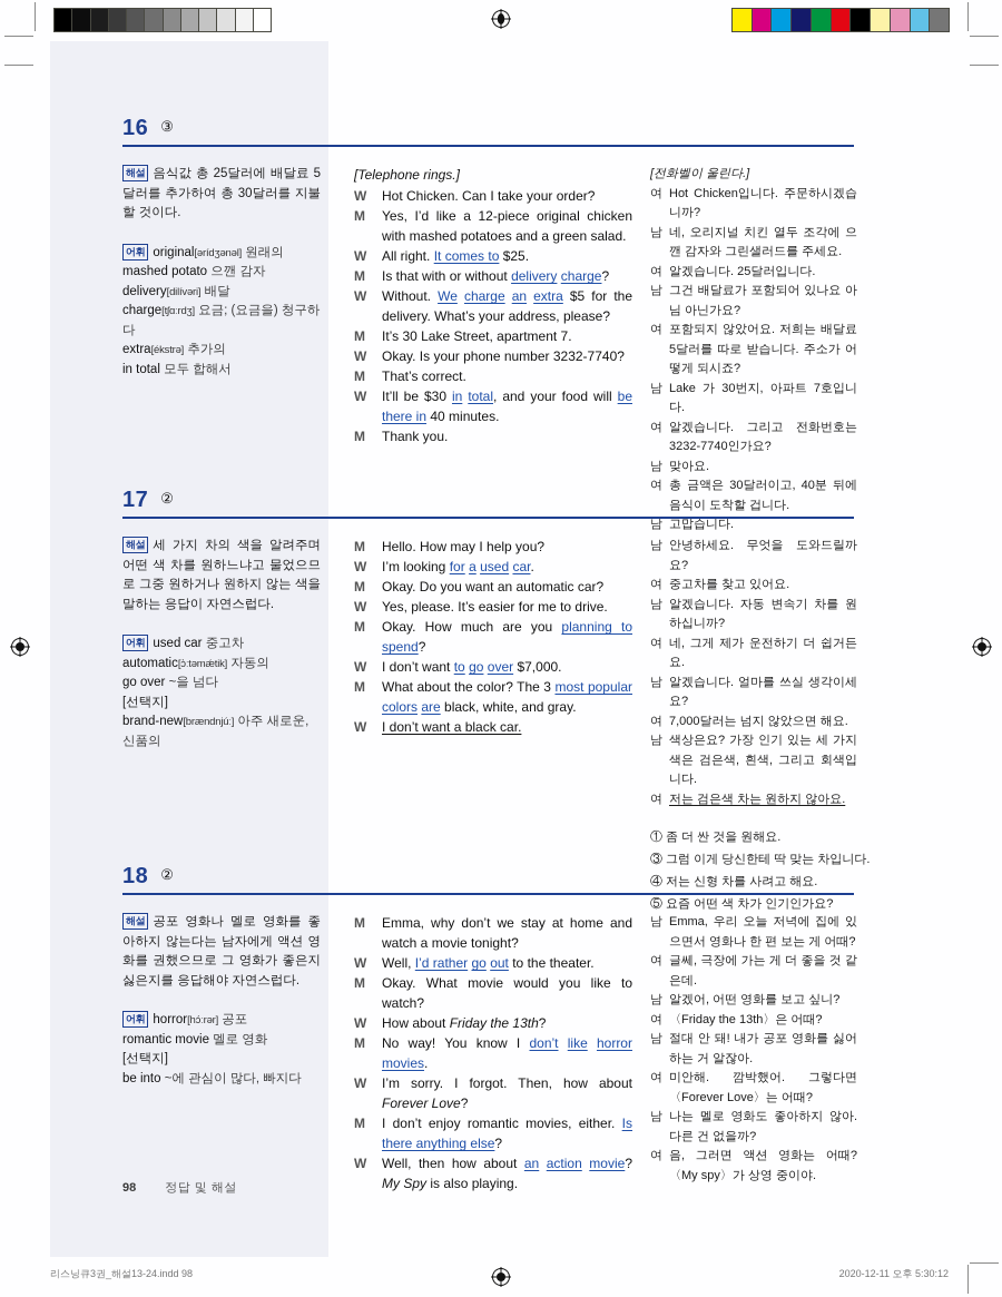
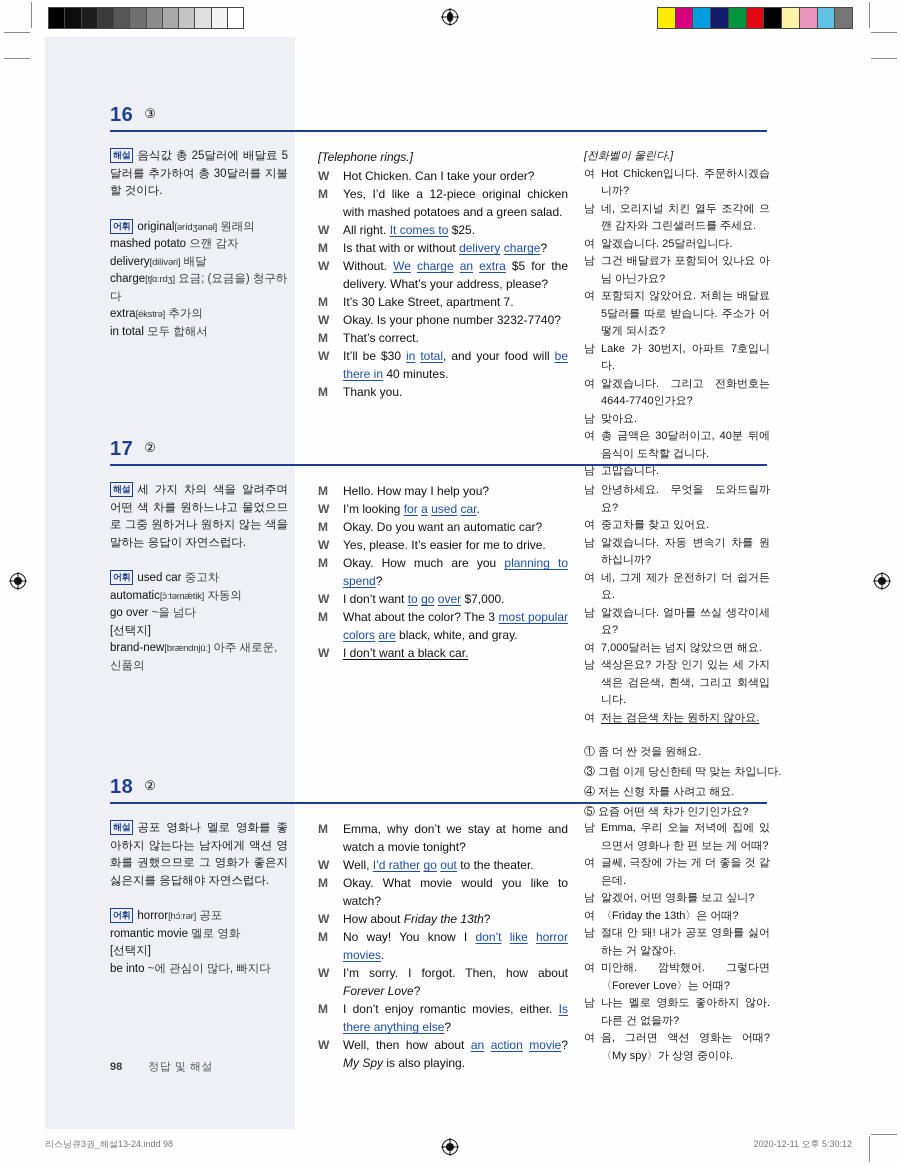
  16 ③
  해설 음식값 총 25달러에 배달료 5달러를 추가하여 총 30달러를 지불할 것이다.
  어휘 original[ərídʒənəl] 원래의
  mashed potato 으깬 감자
  delivery[dilívəri] 배달
  charge[tʃɑːrdʒ] 요금; (요금을) 청구하다
  extra[ékstrə] 추가의
  in total 모두 합해서
  [Telephone rings.]
  W
  Hot Chicken. Can I take your order?
  M
  Yes, I’d like a 12-piece original chicken with mashed potatoes and a green salad.
  W
  All right. It comes to $25.
  M
  Is that with or without delivery charge?
  W
  Without. We charge an extra $5 for the delivery. What’s your address, please?
  M
  It’s 30 Lake Street, apartment 7.
  W
  Okay. Is your phone number 3232-7740?
  M
  That’s correct.
  W
  It’ll be $30 in total, and your food will be there in 40 minutes.
  M
  Thank you.
  [전화벨이 울린다.]
  여
  Hot Chicken입니다. 주문하시겠습니까?
  남
  네, 오리지널 치킨 열두 조각에 으깬 감자와 그린샐러드를 주세요.
  여
  알겠습니다. 25달러입니다.
  남
  그건 배달료가 포함되어 있나요 아님 아닌가요?
  여
  포함되지 않았어요. 저희는 배달료 5달러를 따로 받습니다. 주소가 어떻게 되시죠?
  남
  Lake 가 30번지, 아파트 7호입니다.
  여
- 알겠습니다. 그리고 전화번호는 3232-7740인가요?
+ 알겠습니다. 그리고 전화번호는 4644-7740인가요?
  남
  맞아요.
  여
  총 금액은 30달러이고, 40분 뒤에 음식이 도착할 겁니다.
  남
  고맙습니다.
  17 ②
  해설 세 가지 차의 색을 알려주며 어떤 색 차를 원하느냐고 물었으므로 그중 원하거나 원하지 않는 색을 말하는 응답이 자연스럽다.
  어휘 used car 중고차
  automatic[ɔ̀ːtəmǽtik] 자동의
  go over ~을 넘다
  [선택지]
  brand-new[brændnjúː] 아주 새로운, 신품의
  M
  Hello. How may I help you?
  W
  I’m looking for a used car.
  M
  Okay. Do you want an automatic car?
  W
  Yes, please. It’s easier for me to drive.
  M
  Okay. How much are you planning to spend?
  W
  I don’t want to go over $7,000.
  M
  What about the color? The 3 most popular colors are black, white, and gray.
  W
  I don’t want a black car.
  남
  안녕하세요. 무엇을 도와드릴까요?
  여
  중고차를 찾고 있어요.
  남
  알겠습니다. 자동 변속기 차를 원하십니까?
  여
  네, 그게 제가 운전하기 더 쉽거든요.
  남
  알겠습니다. 얼마를 쓰실 생각이세요?
  여
  7,000달러는 넘지 않았으면 해요.
  남
  색상은요? 가장 인기 있는 세 가지 색은 검은색, 흰색, 그리고 회색입니다.
  여
  저는 검은색 차는 원하지 않아요.
  ① 좀 더 싼 것을 원해요.
  ③ 그럼 이게 당신한테 딱 맞는 차입니다.
  ④ 저는 신형 차를 사려고 해요.
  ⑤ 요즘 어떤 색 차가 인기인가요?
  18 ②
  해설 공포 영화나 멜로 영화를 좋아하지 않는다는 남자에게 액션 영화를 권했으므로 그 영화가 좋은지 싫은지를 응답해야 자연스럽다.
  어휘 horror[hɔ́ːrər] 공포
  romantic movie 멜로 영화
  [선택지]
  be into ~에 관심이 많다, 빠지다
  M
  Emma, why don’t we stay at home and watch a movie tonight?
  W
  Well, I’d rather go out to the theater.
  M
  Okay. What movie would you like to watch?
  W
  How about Friday the 13th?
  M
  No way! You know I don’t like horror movies.
  W
  I’m sorry. I forgot. Then, how about Forever Love?
  M
  I don’t enjoy romantic movies, either. Is there anything else?
  W
  Well, then how about an action movie? My Spy is also playing.
  남
  Emma, 우리 오늘 저녁에 집에 있으면서 영화나 한 편 보는 게 어때?
  여
  글쎄, 극장에 가는 게 더 좋을 것 같은데.
  남
  알겠어, 어떤 영화를 보고 싶니?
  여
  〈Friday the 13th〉은 어때?
  남
  절대 안 돼! 내가 공포 영화를 싫어하는 거 알잖아.
  여
  미안해. 깜박했어. 그렇다면 〈Forever Love〉는 어때?
  남
  나는 멜로 영화도 좋아하지 않아. 다른 건 없을까?
  여
  음, 그러면 액션 영화는 어때? 〈My spy〉가 상영 중이야.
  98 정답 및 해설
  리스닝큐3권_해설13-24.indd 98
  2020-12-11 오후 5:30:12
